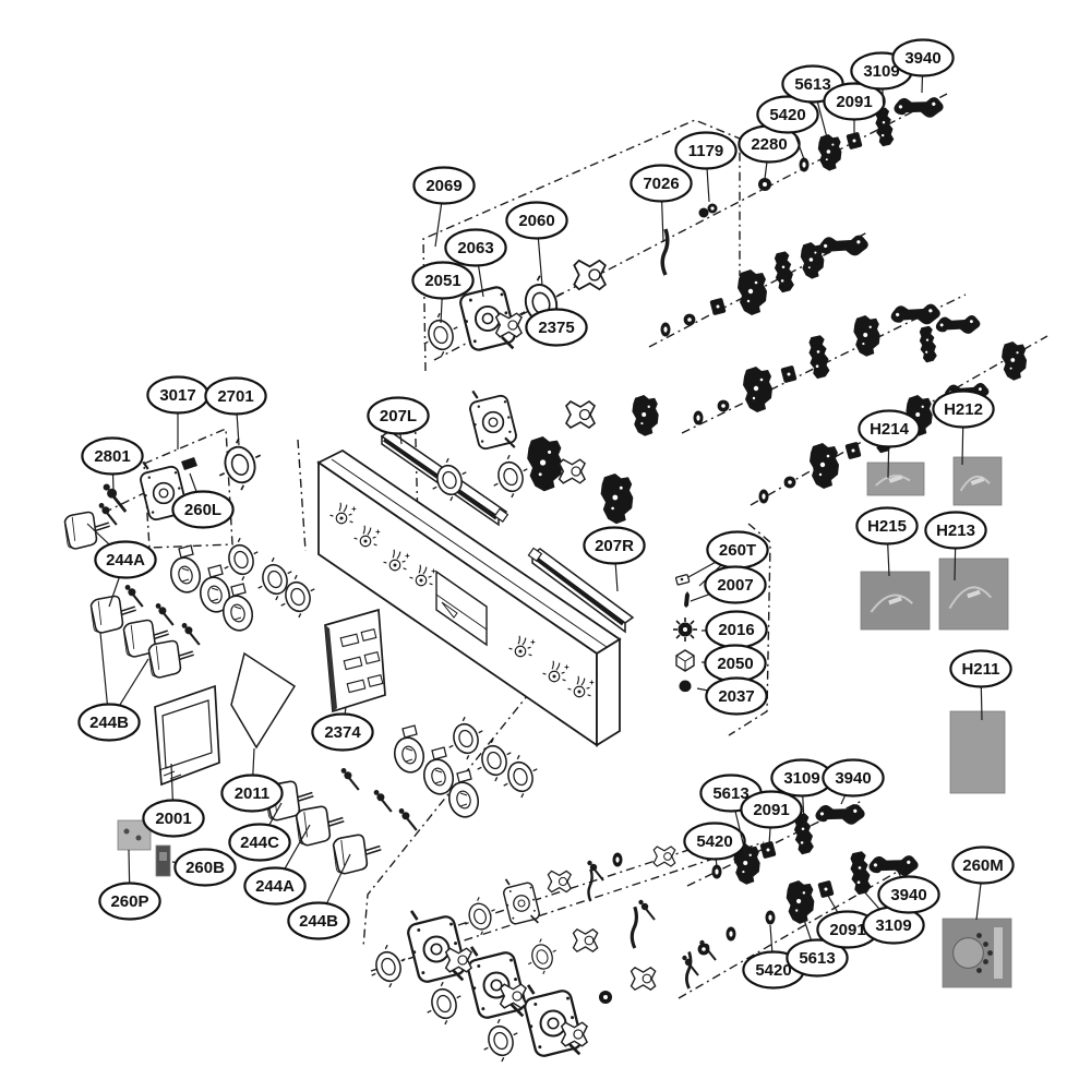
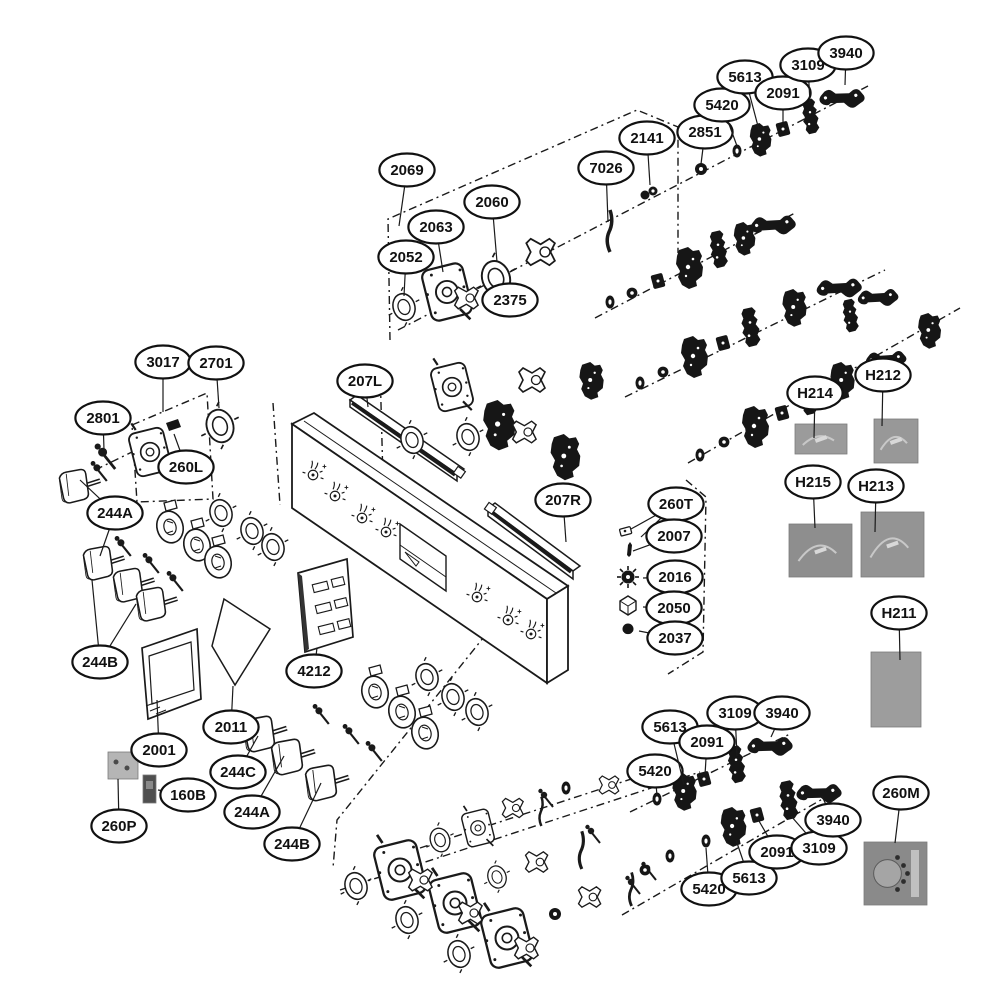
  2069
  2063
  2060
  7026
- 1179
+ 2141
- 2051
+ 2052
  2375
- 2280
+ 2851
  5420
  5613
  2091
  3109
  3940
  3017
  2701
  2801
  260L
  244A
  244B
  207L
  207R
  260T
  2007
  2016
  2050
  2037
  H214
  H212
  H215
  H213
  H211
- 2374
+ 4212
  2011
  2001
  260P
- 260B
+ 160B
  244C
  244A
  244B
  5420
  5613
  2091
  3109
  3940
  5420
  5613
  2091
  3109
  3940
  260M
